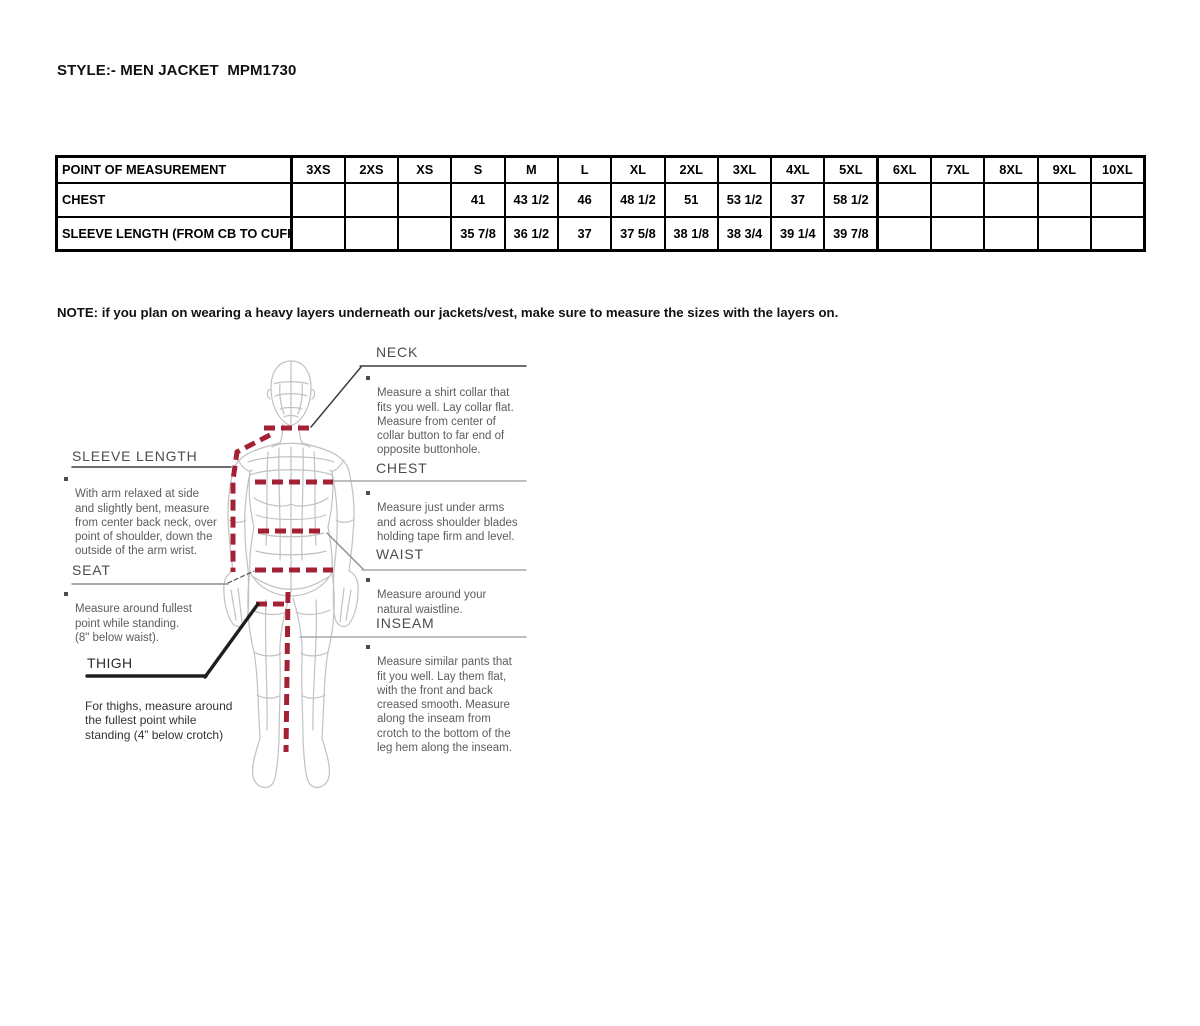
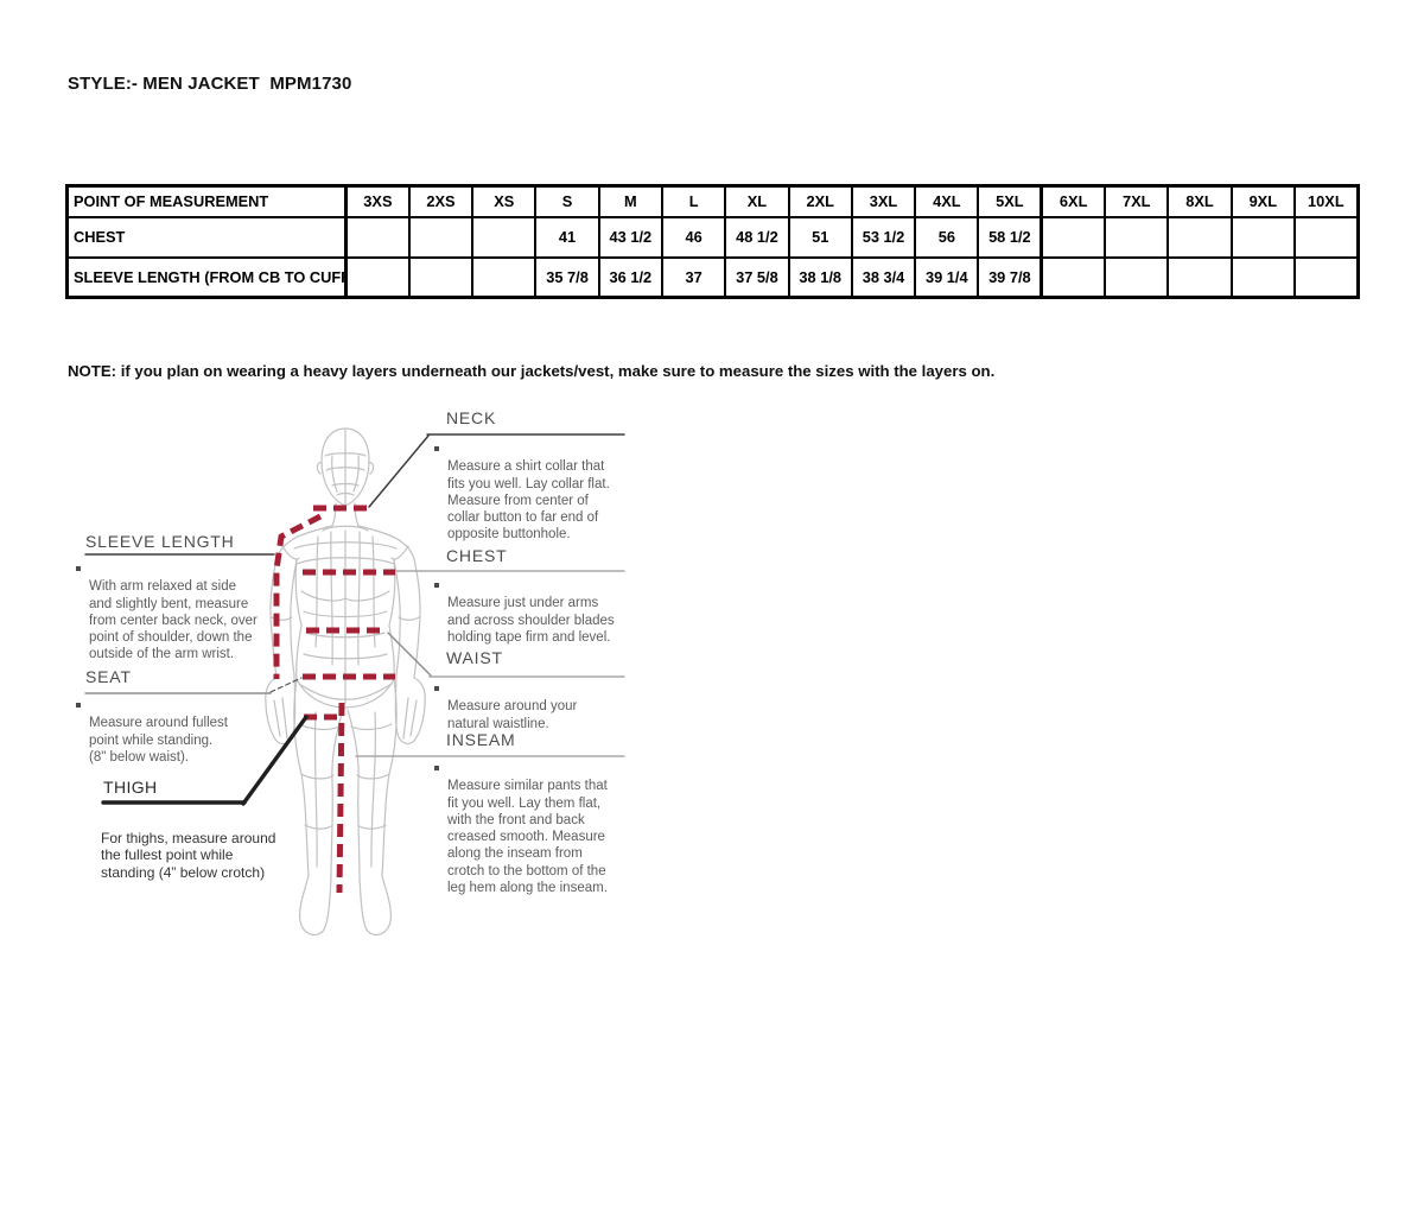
  STYLE:- MEN JACKET MPM1730
  POINT OF MEASUREMENT	3XS	2XS	XS	S	M	L	XL	2XL	3XL	4XL	5XL	6XL	7XL	8XL	9XL	10XL
- CHEST				41	43 1/2	46	48 1/2	51	53 1/2	37	58 1/2
+ CHEST				41	43 1/2	46	48 1/2	51	53 1/2	56	58 1/2
  SLEEVE LENGTH (FROM CB TO CUFF				35 7/8	36 1/2	37	37 5/8	38 1/8	38 3/4	39 1/4	39 7/8
  NOTE: if you plan on wearing a heavy layers underneath our jackets/vest, make sure to measure the sizes with the layers on.
  NECK
  Measure a shirt collar that
  fits you well. Lay collar flat.
  Measure from center of
  collar button to far end of
  opposite buttonhole.
  CHEST
  Measure just under arms
  and across shoulder blades
  holding tape firm and level.
  WAIST
  Measure around your
  natural waistline.
  INSEAM
  Measure similar pants that
  fit you well. Lay them flat,
  with the front and back
  creased smooth. Measure
  along the inseam from
  crotch to the bottom of the
  leg hem along the inseam.
  SLEEVE LENGTH
  With arm relaxed at side
  and slightly bent, measure
  from center back neck, over
  point of shoulder, down the
  outside of the arm wrist.
  SEAT
  Measure around fullest
  point while standing.
  (8" below waist).
  THIGH
  For thighs, measure around
  the fullest point while
  standing (4” below crotch)
